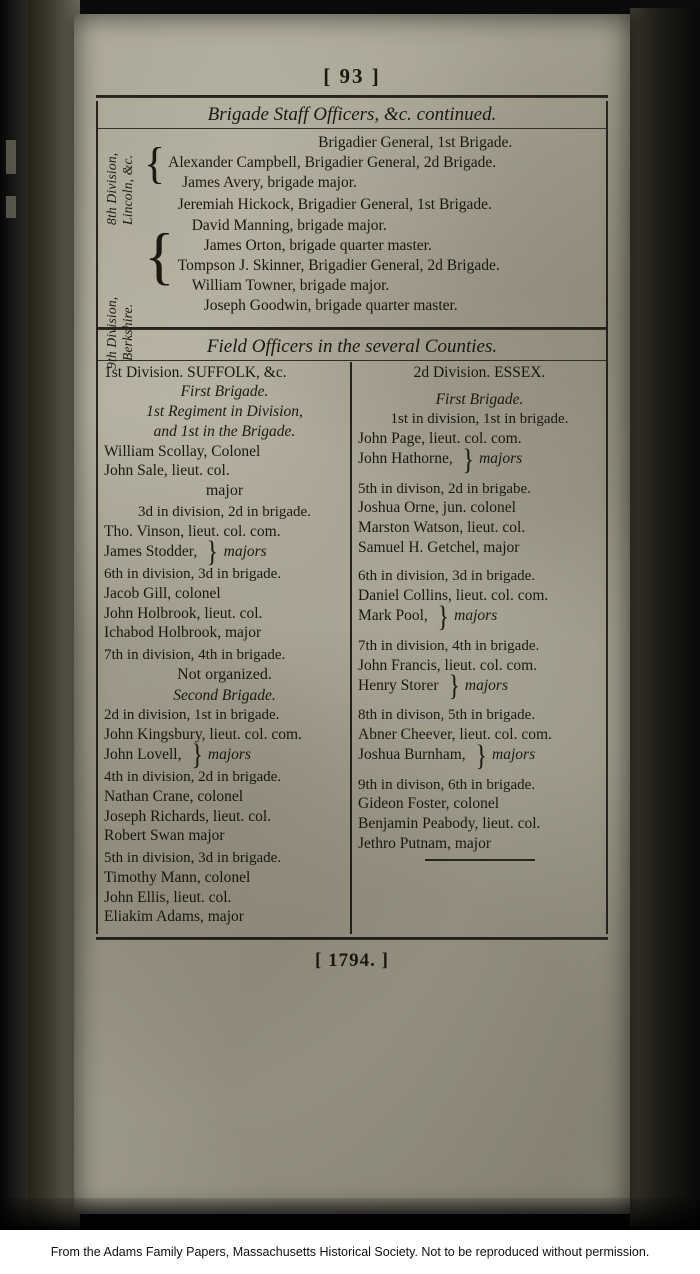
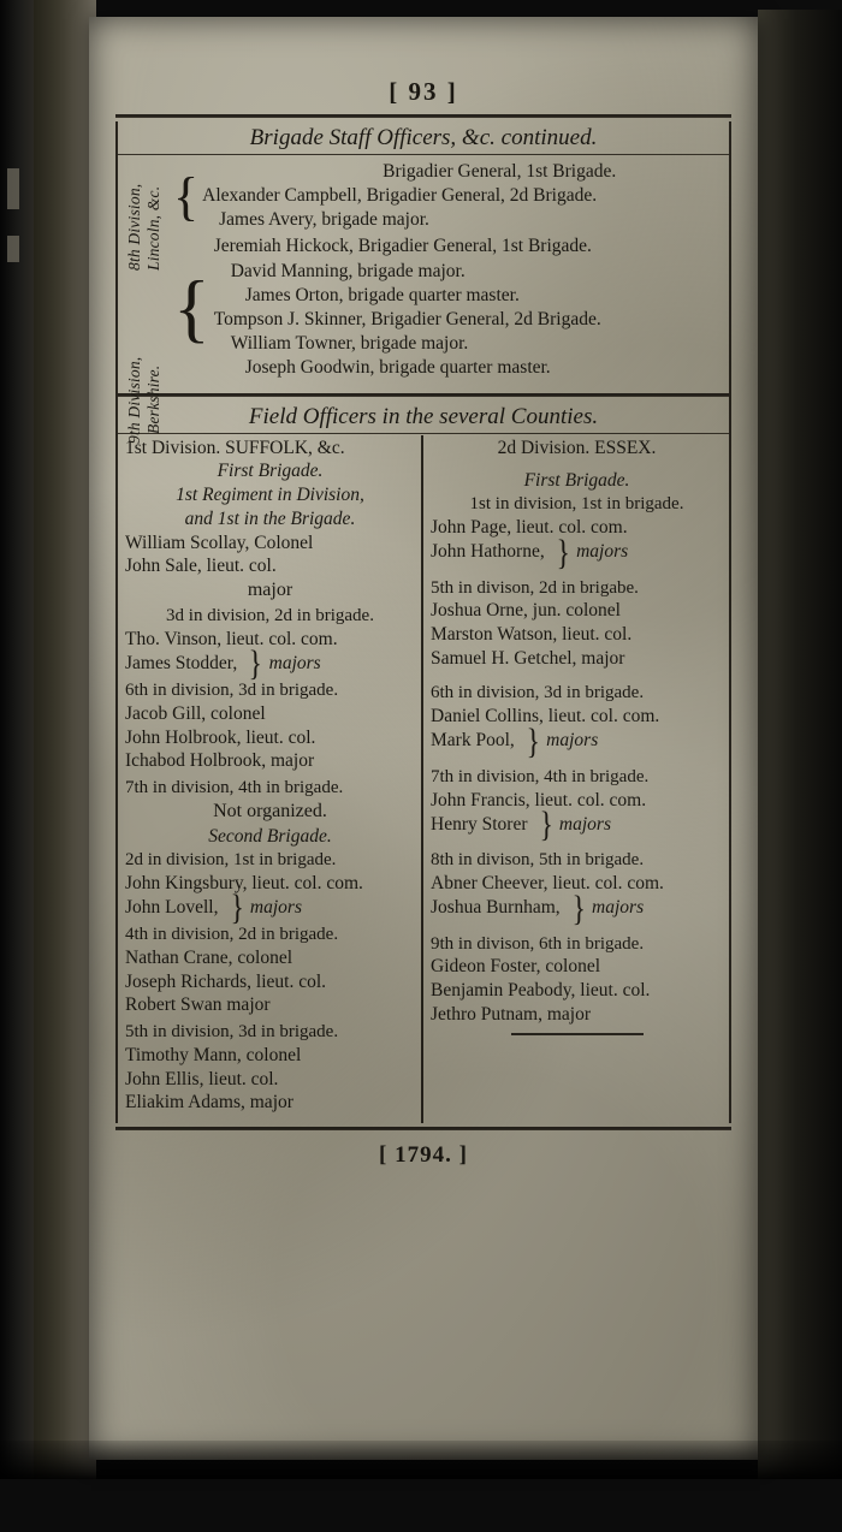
- From the Adams Family Papers, Massachusetts Historical Society. Not to be reproduced without permission.
